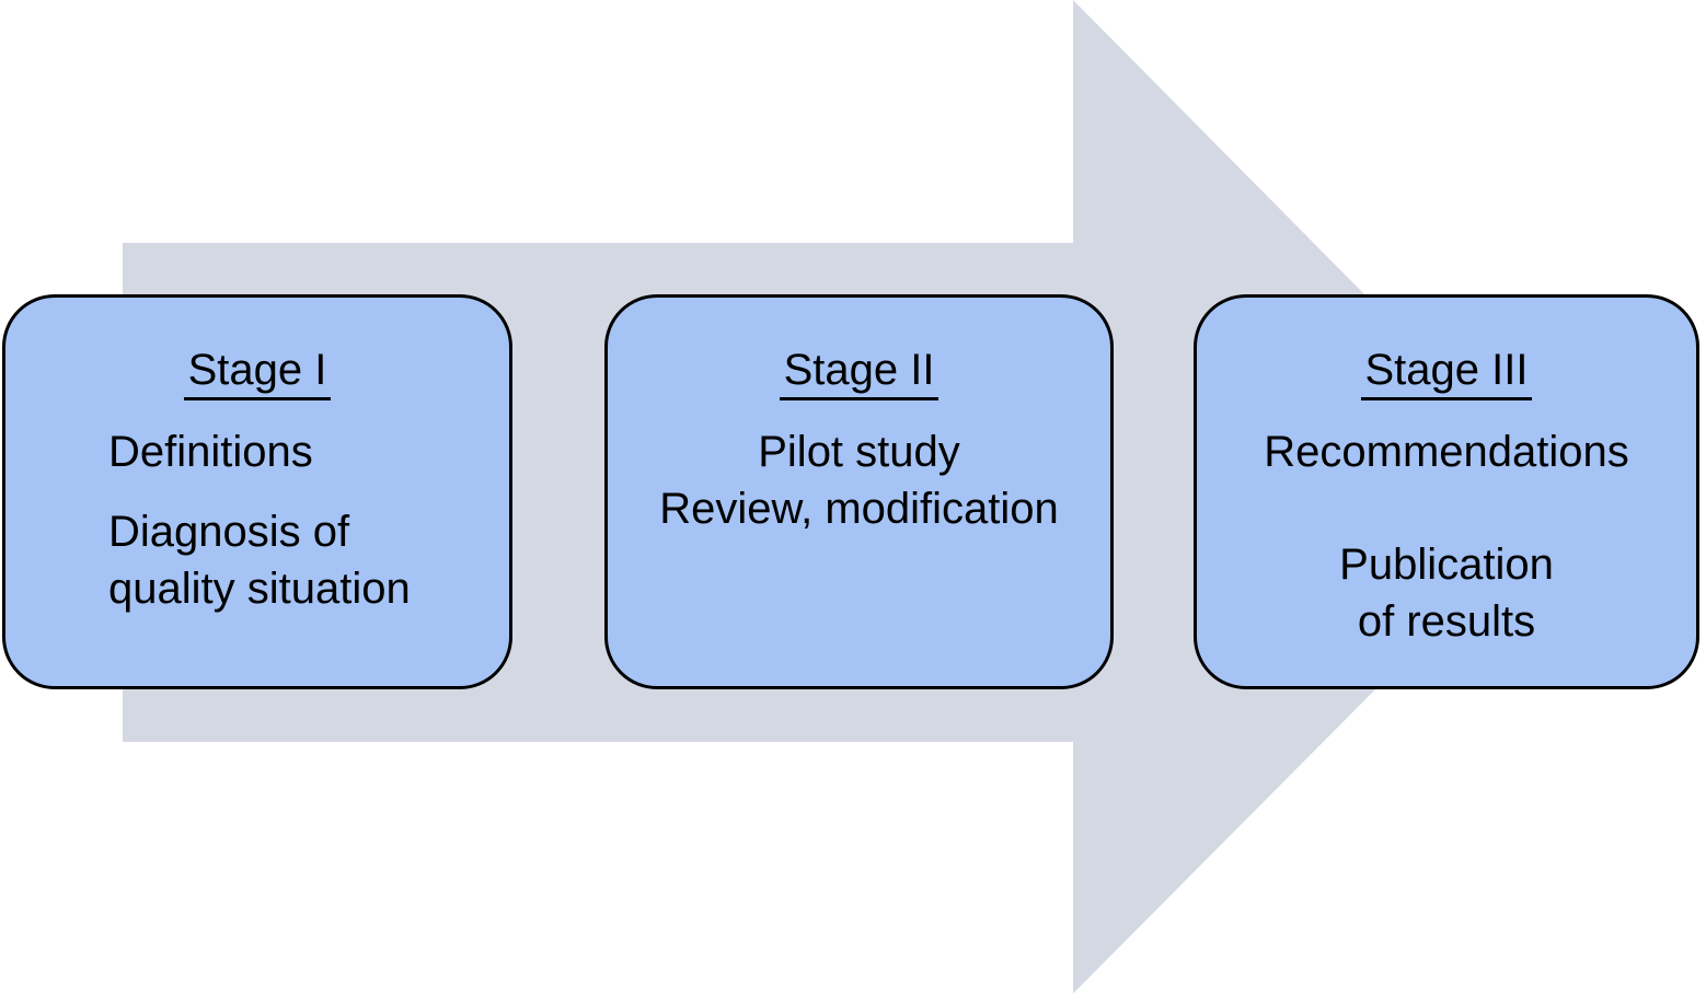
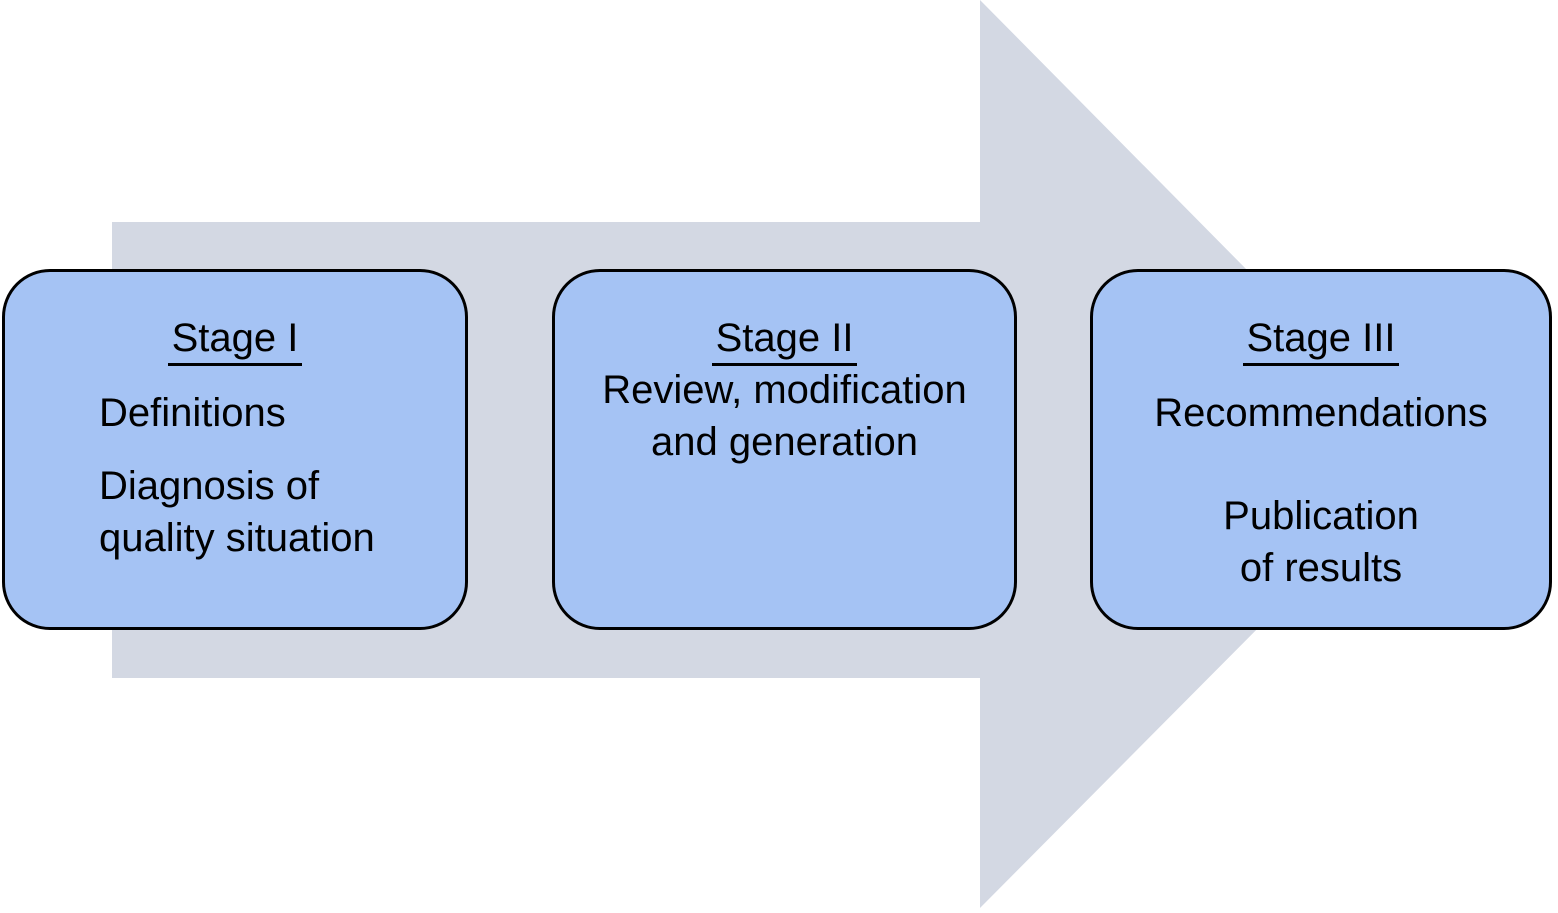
  Stage I
  Definitions
  Diagnosis of
  quality situation
  Stage II
- Pilot study
  Review, modification
+ and generation
  Stage III
  Recommendations
  Publication
  of results
